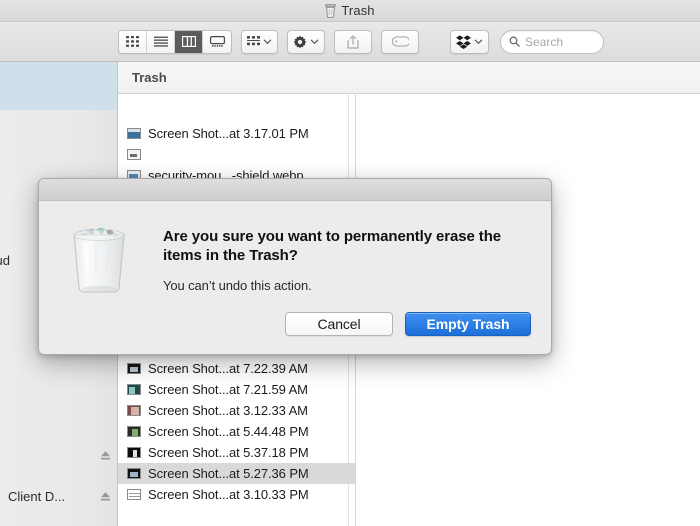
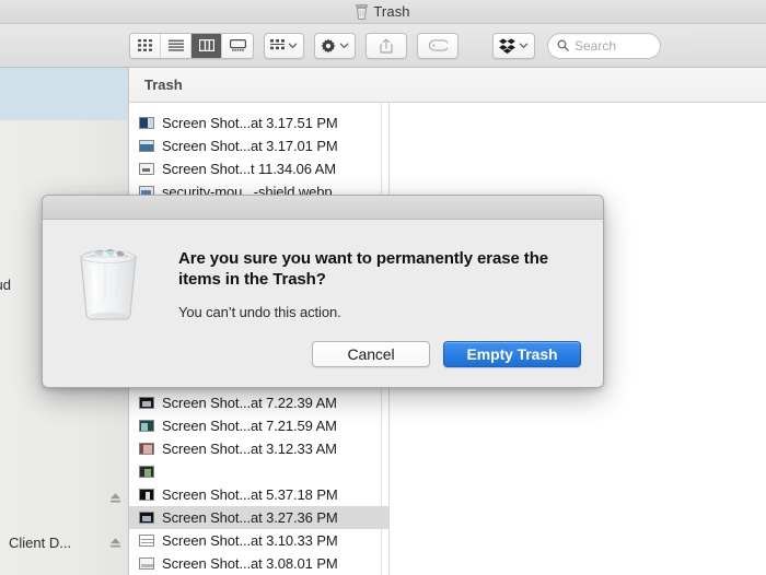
  Trash
  Search
  Client D...
  Trash
+ Screen Shot...at 3.17.51 PM
  Screen Shot...at 3.17.01 PM
+ Screen Shot...t 11.34.06 AM
  security-mou...-shield.webp
  Screen Shot...at 7.22.39 AM
  Screen Shot...at 7.21.59 AM
  Screen Shot...at 3.12.33 AM
- Screen Shot...at 5.44.48 PM
  Screen Shot...at 5.37.18 PM
- Screen Shot...at 5.27.36 PM
+ Screen Shot...at 3.27.36 PM
  Screen Shot...at 3.10.33 PM
+ Screen Shot...at 3.08.01 PM
  Are you sure you want to permanently erase the items in the Trash?
  You can’t undo this action.
  Cancel
  Empty Trash
